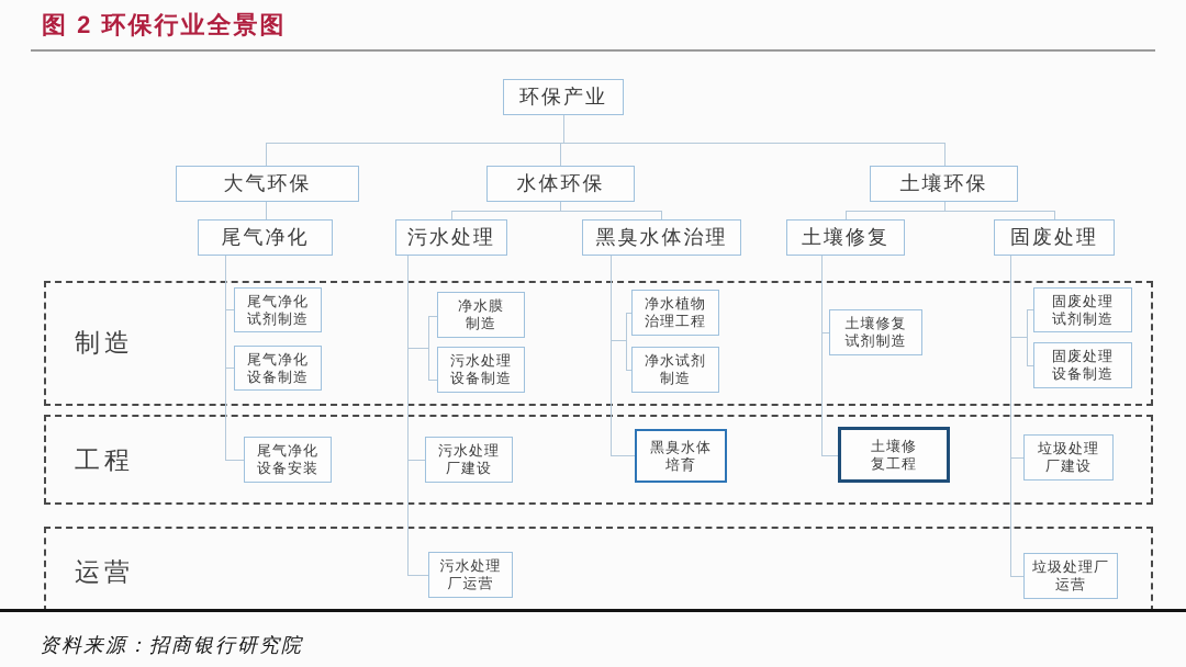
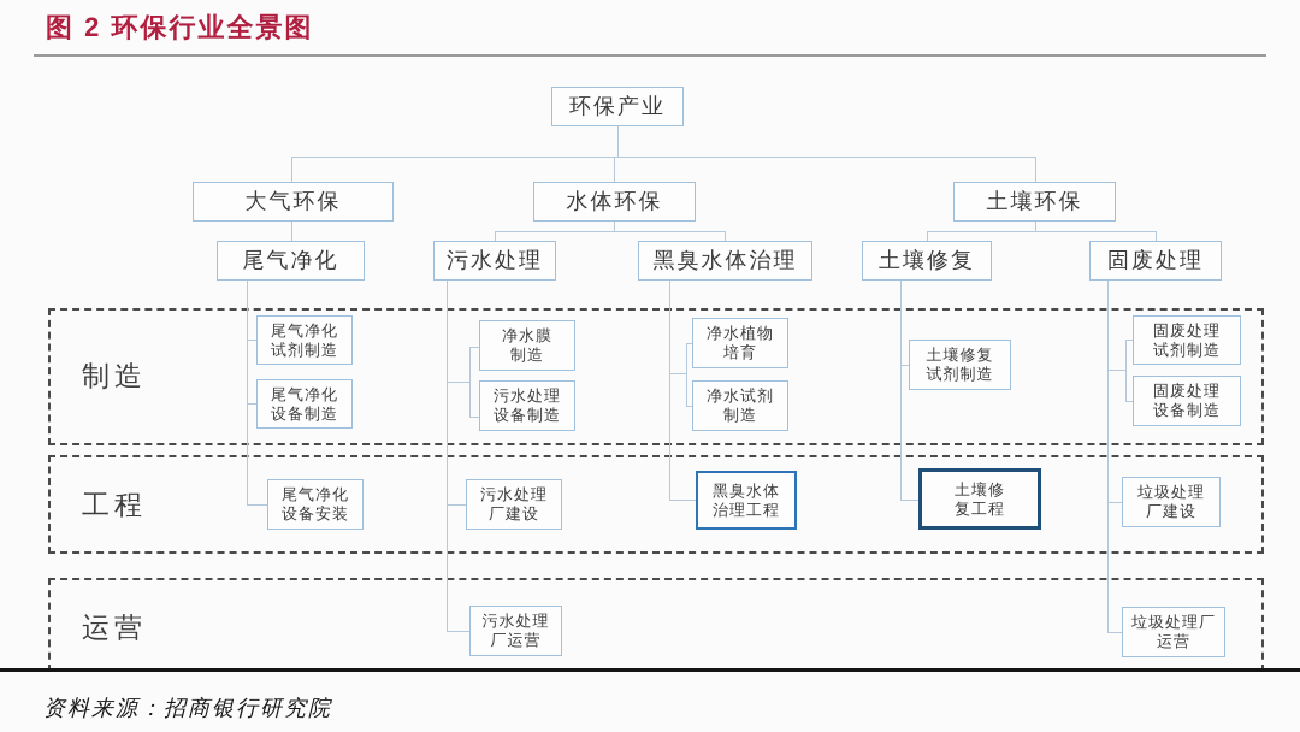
  图 2 环保行业全景图
  制造
  工程
  运营
  环保产业
  大气环保
  水体环保
  土壤环保
  尾气净化
  污水处理
  黑臭水体治理
  土壤修复
  固废处理
  尾气净化
  试剂制造
  尾气净化
  设备制造
  净水膜
  制造
  污水处理
  设备制造
  净水植物
- 治理工程
+ 培育
  净水试剂
  制造
  土壤修复
  试剂制造
  固废处理
  试剂制造
  固废处理
  设备制造
  尾气净化
  设备安装
  污水处理
  厂建设
  黑臭水体
- 培育
+ 治理工程
  土壤修
  复工程
  垃圾处理
  厂建设
  污水处理
  厂运营
  垃圾处理厂
  运营
  资料来源：招商银行研究院
